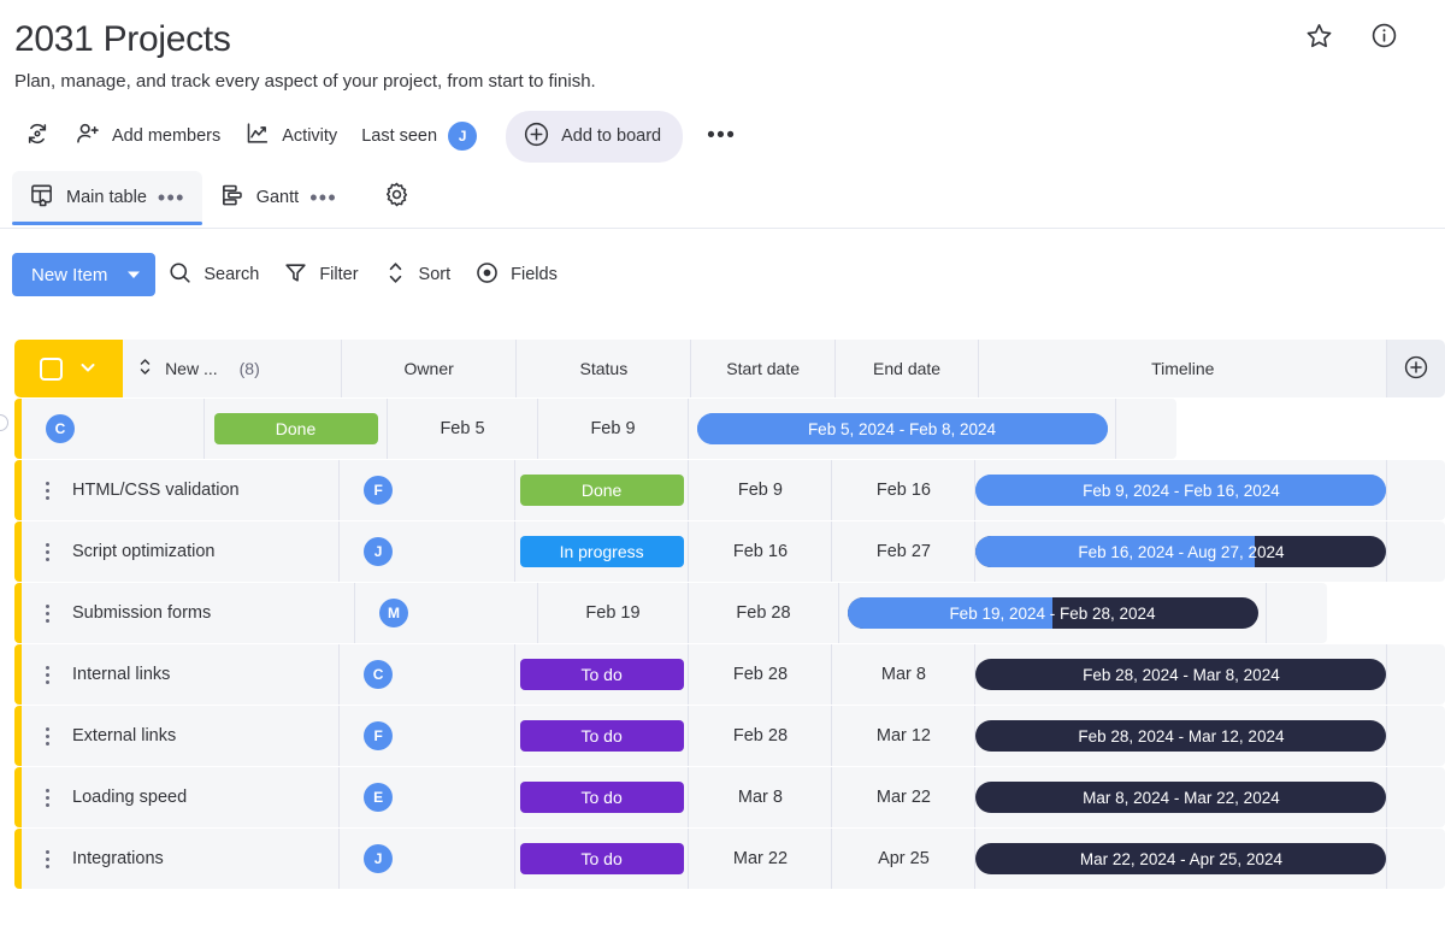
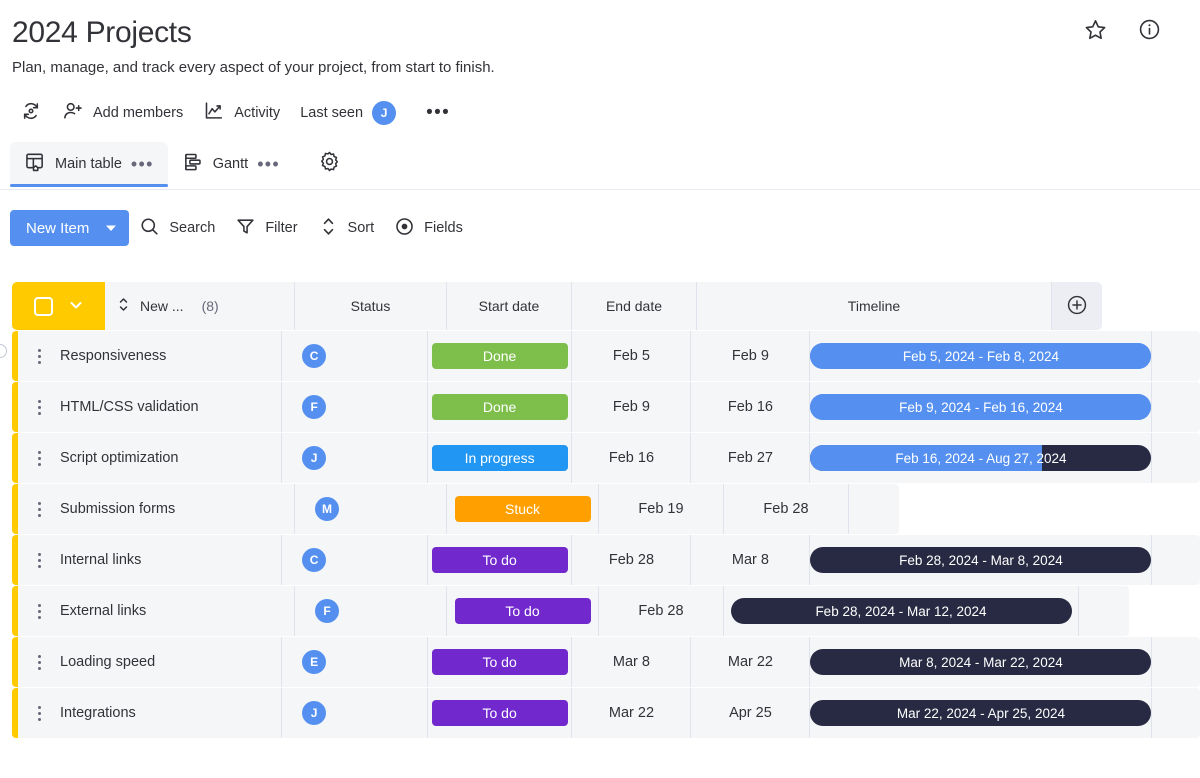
- 2031 Projects
+ 2024 Projects
  Plan, manage, and track every aspect of your project, from start to finish.
  Add members
  Activity
  Last seen
  J
- Add to board
  •••
  Main table
  •••
  Gantt
  •••
  New Item
  Search
  Filter
  Sort
  Fields
  New ...
  (8)
- Owner
  Status
  Start date
  End date
  Timeline
+ Responsiveness
  C
  Done
  Feb 5
  Feb 9
  Feb 5, 2024 - Feb 8, 2024
  HTML/CSS validation
  F
  Done
  Feb 9
  Feb 16
  Feb 9, 2024 - Feb 16, 2024
  Script optimization
  J
  In progress
  Feb 16
  Feb 27
  Feb 16, 2024 - Aug 27, 2024
  Submission forms
  M
+ Stuck
  Feb 19
  Feb 28
- Feb 19, 2024 - Feb 28, 2024
  Internal links
  C
  To do
  Feb 28
  Mar 8
  Feb 28, 2024 - Mar 8, 2024
  External links
  F
  To do
  Feb 28
- Mar 12
  Feb 28, 2024 - Mar 12, 2024
  Loading speed
  E
  To do
  Mar 8
  Mar 22
  Mar 8, 2024 - Mar 22, 2024
  Integrations
  J
  To do
  Mar 22
  Apr 25
  Mar 22, 2024 - Apr 25, 2024
